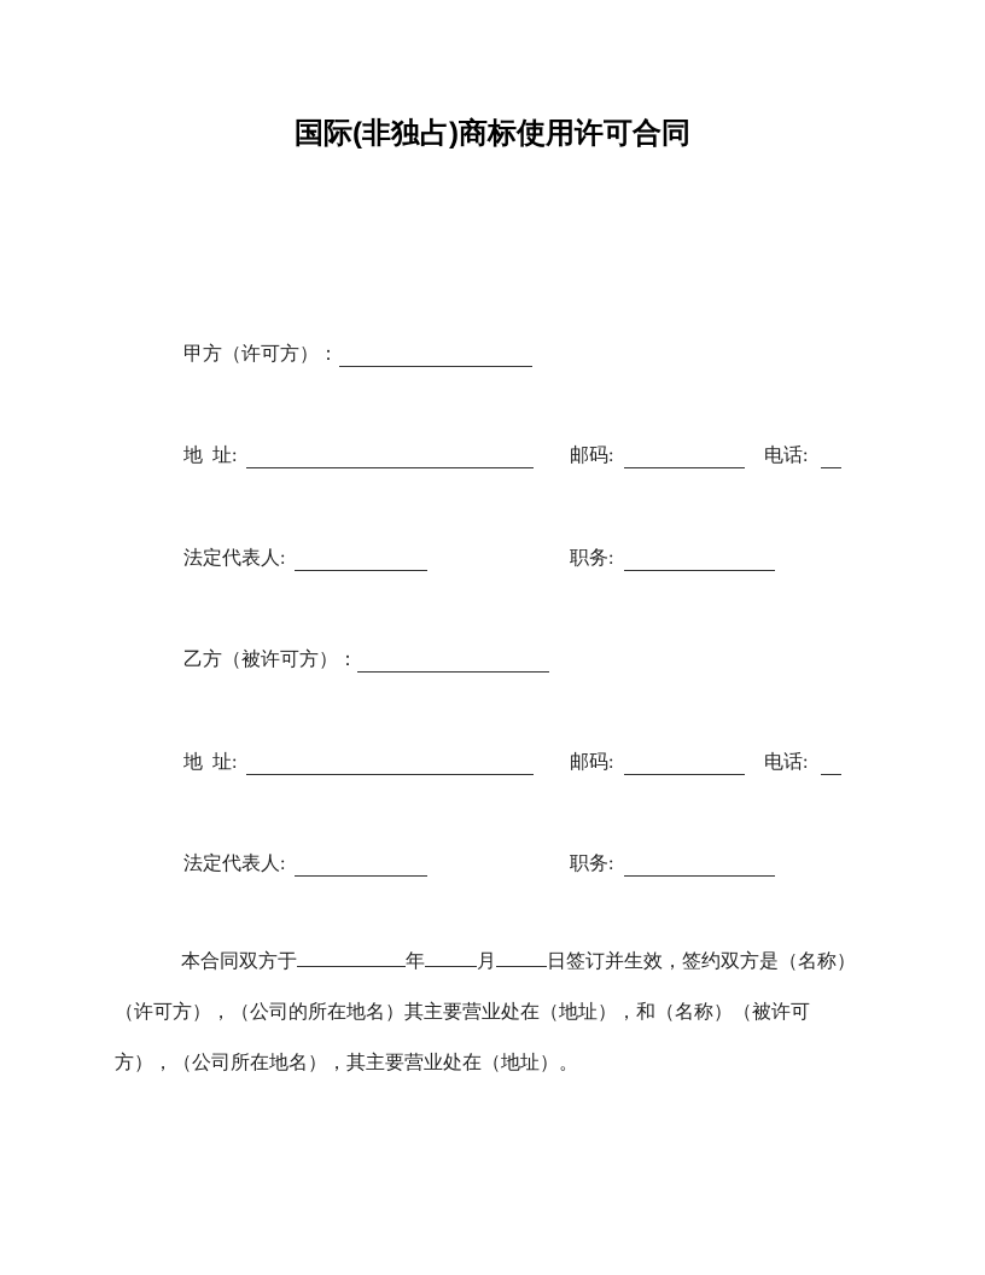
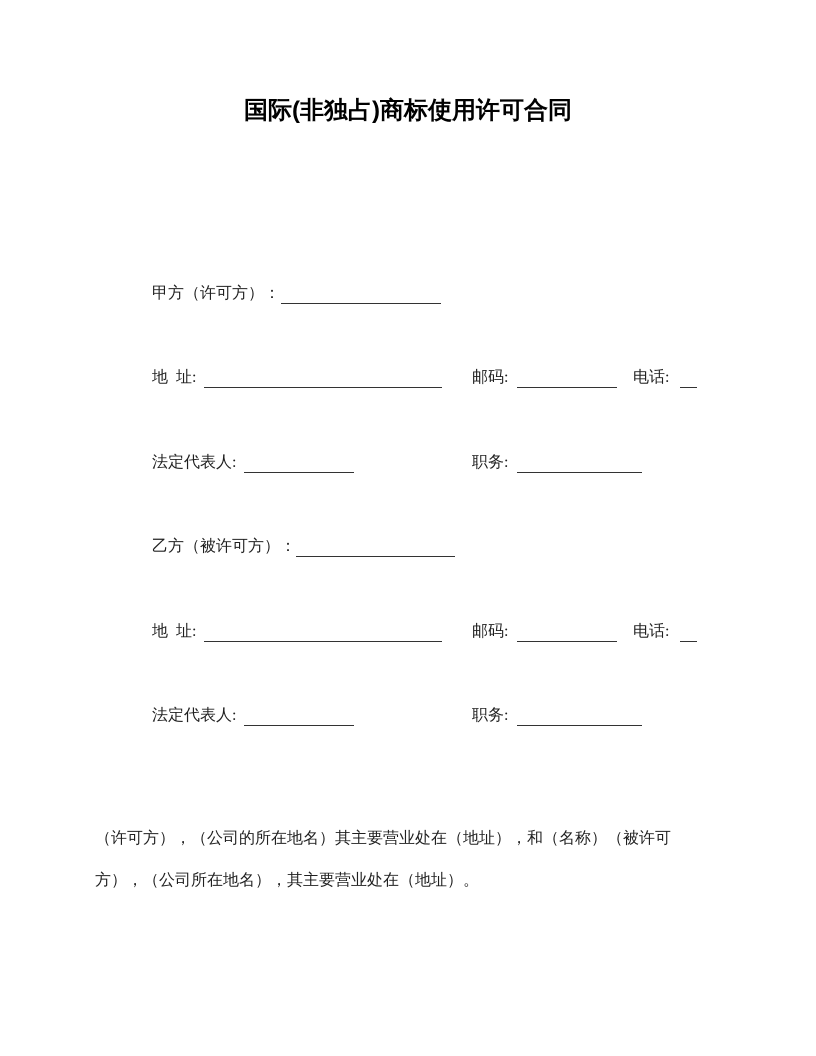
  国际(非独占)商标使用许可合同
  甲方（许可方）：
  地 址:
  邮码:
  电话:
  法定代表人:
  职务:
  乙方（被许可方）：
  地 址:
  邮码:
  电话:
  法定代表人:
  职务:
- 本合同双方于 年 月 日签订并生效，签约双方是（名称）
  （许可方），（公司的所在地名）其主要营业处在（地址），和（名称）（被许可
  方），（公司所在地名），其主要营业处在（地址）。
